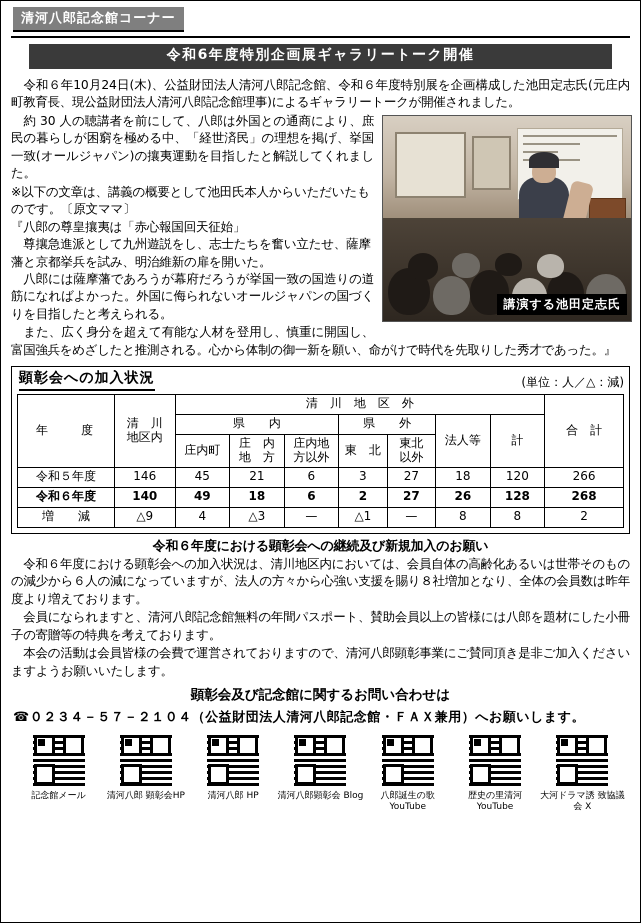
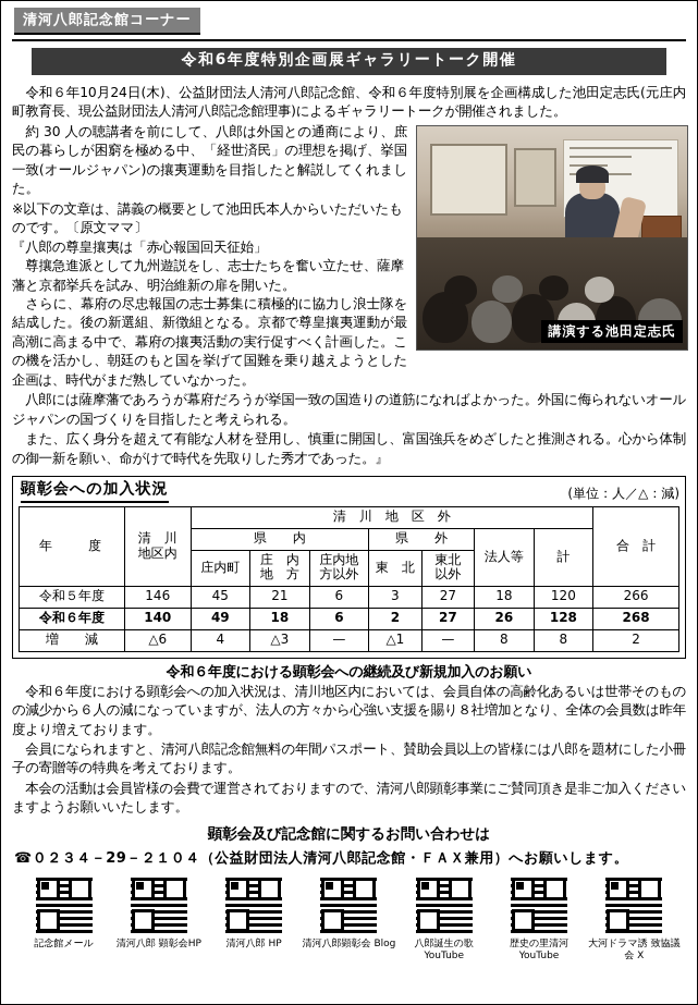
  清河八郎記念館コーナー
  令和6年度特別企画展ギャラリートーク開催
  令和６年10月24日(木)、公益財団法人清河八郎記念館、令和６年度特別展を企画構成した池田定志氏(元庄内町教育長、現公益財団法人清河八郎記念館理事)によるギャラリートークが開催されました。
  講演する池田定志氏
  約 30 人の聴講者を前にして、八郎は外国との通商により、庶民の暮らしが困窮を極める中、「経世済民」の理想を掲げ、挙国一致(オールジャパン)の攘夷運動を目指したと解説してくれました。
  ※以下の文章は、講義の概要として池田氏本人からいただいたものです。〔原文ママ〕
  『八郎の尊皇攘夷は「赤心報国回天征始」
  尊攘急進派として九州遊説をし、志士たちを奮い立たせ、薩摩藩と京都挙兵を試み、明治維新の扉を開いた。
+ さらに、幕府の尽忠報国の志士募集に積極的に協力し浪士隊を結成した。後の新選組、新徴組となる。京都で尊皇攘夷運動が最高潮に高まる中で、幕府の攘夷活動の実行促すべく計画した。この機を活かし、朝廷のもと国を挙げて国難を乗り越えようとした企画は、時代がまだ熟していなかった。
  八郎には薩摩藩であろうが幕府だろうが挙国一致の国造りの道筋になればよかった。外国に侮られないオールジャパンの国づくりを目指したと考えられる。
  また、広く身分を超えて有能な人材を登用し、慎重に開国し、富国強兵をめざしたと推測される。心から体制の御一新を願い、命がけで時代を先取りした秀才であった。』
  顕彰会への加入状況
  (単位：人／△：減)
  年 度	清 川地区内	清 川 地 区 外	合 計
  県 内	県 外	法人等	計
  庄内町	庄 内地 方	庄内地方以外	東 北	東北以外
  令和５年度	146	45	21	6	3	27	18	120	266
  令和６年度	140	49	18	6	2	27	26	128	268
- 増 減	△9	4	△3	—	△1	—	8	8	2
+ 増 減	△6	4	△3	—	△1	—	8	8	2
  令和６年度における顕彰会への継続及び新規加入のお願い
  令和６年度における顕彰会への加入状況は、清川地区内においては、会員自体の高齢化あるいは世帯そのものの減少から６人の減になっていますが、法人の方々から心強い支援を賜り８社増加となり、全体の会員数は昨年度より増えております。
  会員になられますと、清河八郎記念館無料の年間パスポート、賛助会員以上の皆様には八郎を題材にした小冊子の寄贈等の特典を考えております。
  本会の活動は会員皆様の会費で運営されておりますので、清河八郎顕彰事業にご賛同頂き是非ご加入くださいますようお願いいたします。
  顕彰会及び記念館に関するお問い合わせは
- ☎０２３４－５７－２１０４（公益財団法人清河八郎記念館・ＦＡＸ兼用）へお願いします。
+ ☎０２３４－29－２１０４（公益財団法人清河八郎記念館・ＦＡＸ兼用）へお願いします。
  記念館メール
  清河八郎 顕彰会HP
  清河八郎 HP
  清河八郎顕彰会 Blog
  八郎誕生の歌 YouTube
  歴史の里清河 YouTube
  大河ドラマ誘 致協議会 X
